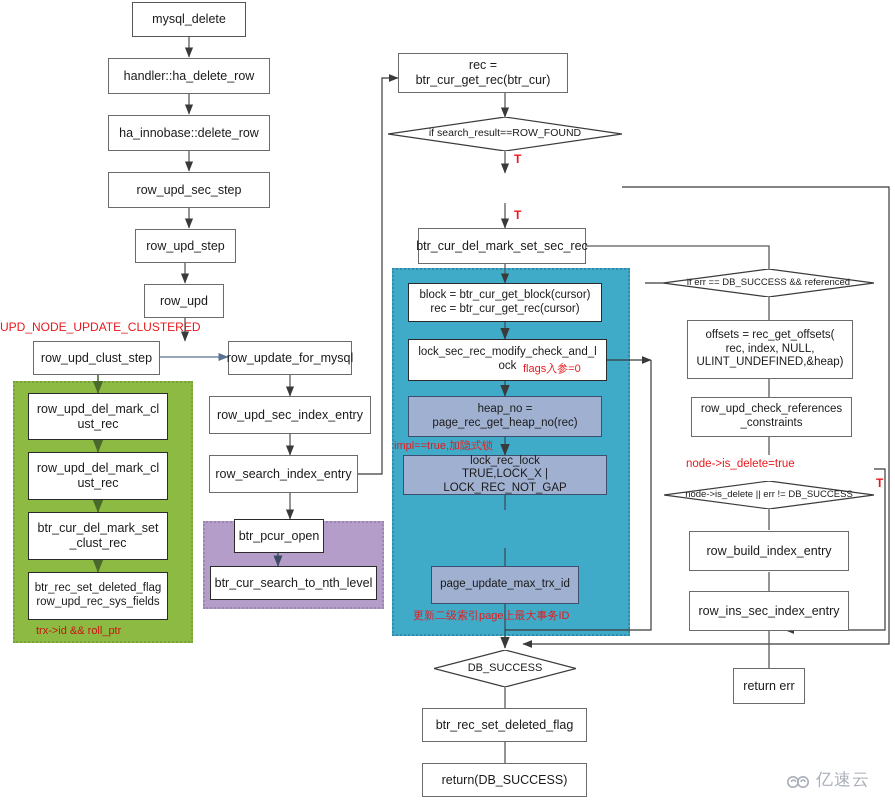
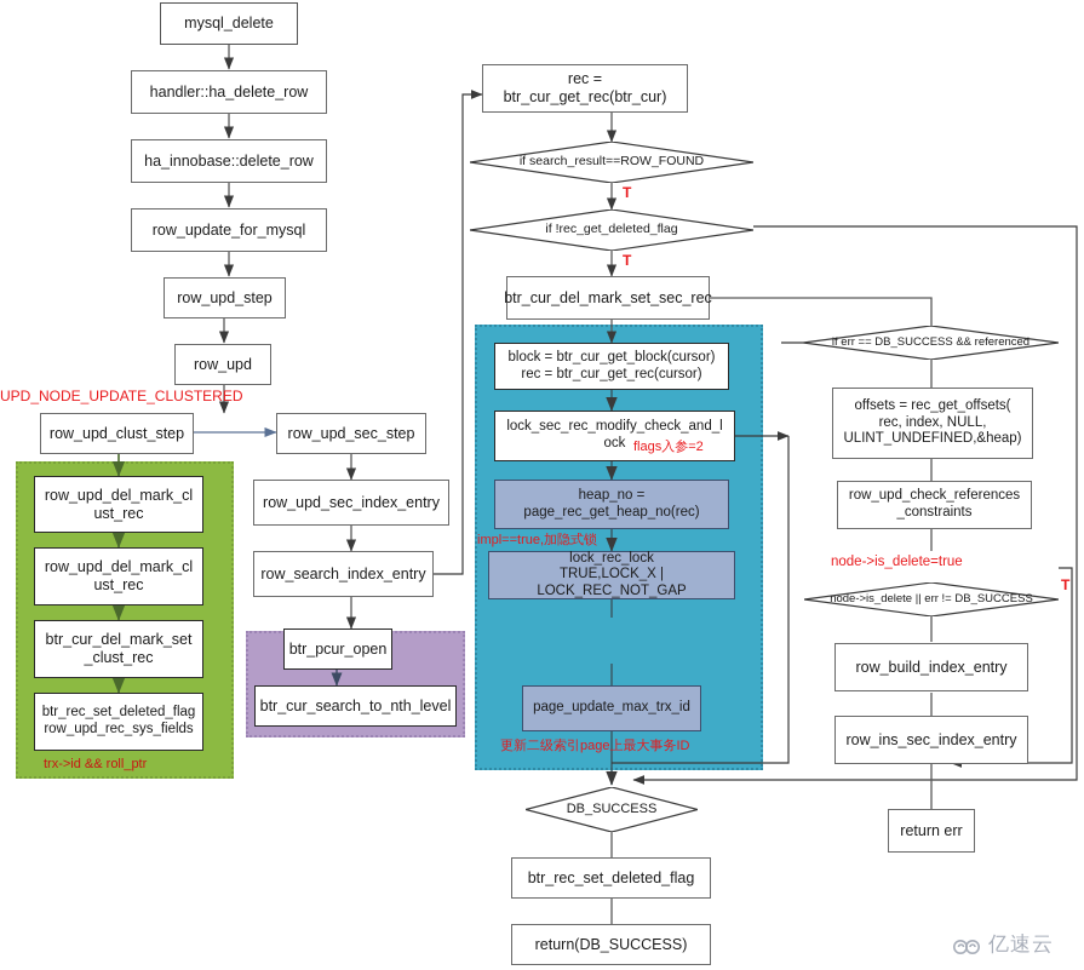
  mysql_delete
  handler::ha_delete_row
  ha_innobase::delete_row
- row_upd_sec_step
+ row_update_for_mysql
  row_upd_step
  row_upd
  row_upd_clust_step
- row_update_for_mysql
+ row_upd_sec_step
  UPD_NODE_UPDATE_CLUSTERED
  row_upd_del_mark_cl
  ust_rec
  row_upd_del_mark_cl
  ust_rec
  btr_cur_del_mark_set
  _clust_rec
  btr_rec_set_deleted_flag
  row_upd_rec_sys_fields
  trx->id && roll_ptr
  row_upd_sec_index_entry
  row_search_index_entry
  btr_pcur_open
  btr_cur_search_to_nth_level
  rec =
  btr_cur_get_rec(btr_cur)
  if search_result==ROW_FOUND
  T
+ if !rec_get_deleted_flag
  T
  btr_cur_del_mark_set_sec_rec
  block = btr_cur_get_block(cursor)
  rec = btr_cur_get_rec(cursor)
  lock_sec_rec_modify_check_and_l
  ock
- flags入参=0
+ flags入参=2
  heap_no =
  page_rec_get_heap_no(rec)
  impl==true,加隐式锁
  lock_rec_lock
  TRUE,LOCK_X | LOCK_REC_NOT_GAP
  page_update_max_trx_id
  更新二级索引page上最大事务ID
  DB_SUCCESS
  btr_rec_set_deleted_flag
  return(DB_SUCCESS)
  if err == DB_SUCCESS && referenced
  offsets = rec_get_offsets(
  rec, index, NULL,
  ULINT_UNDEFINED,&heap)
  row_upd_check_references
  _constraints
  node->is_delete=true
  node->is_delete || err != DB_SUCCESS
  T
  row_build_index_entry
  row_ins_sec_index_entry
  return err
  亿速云
